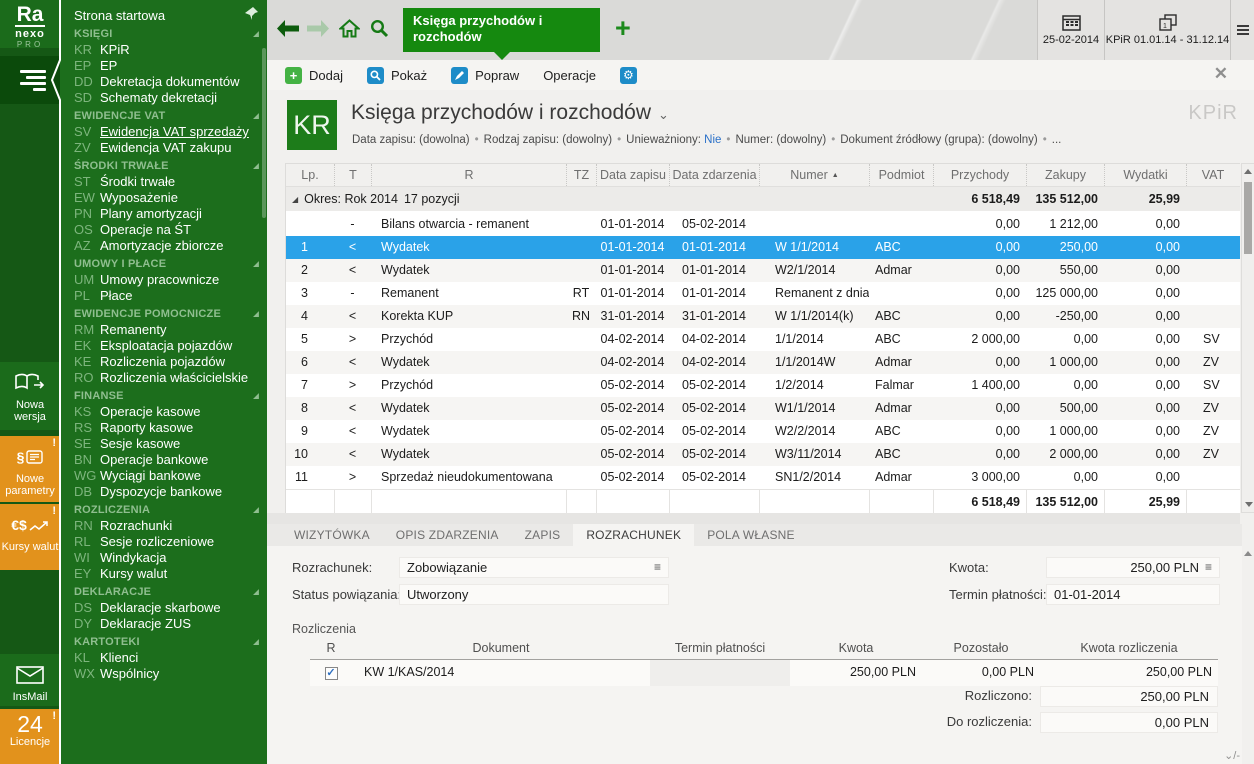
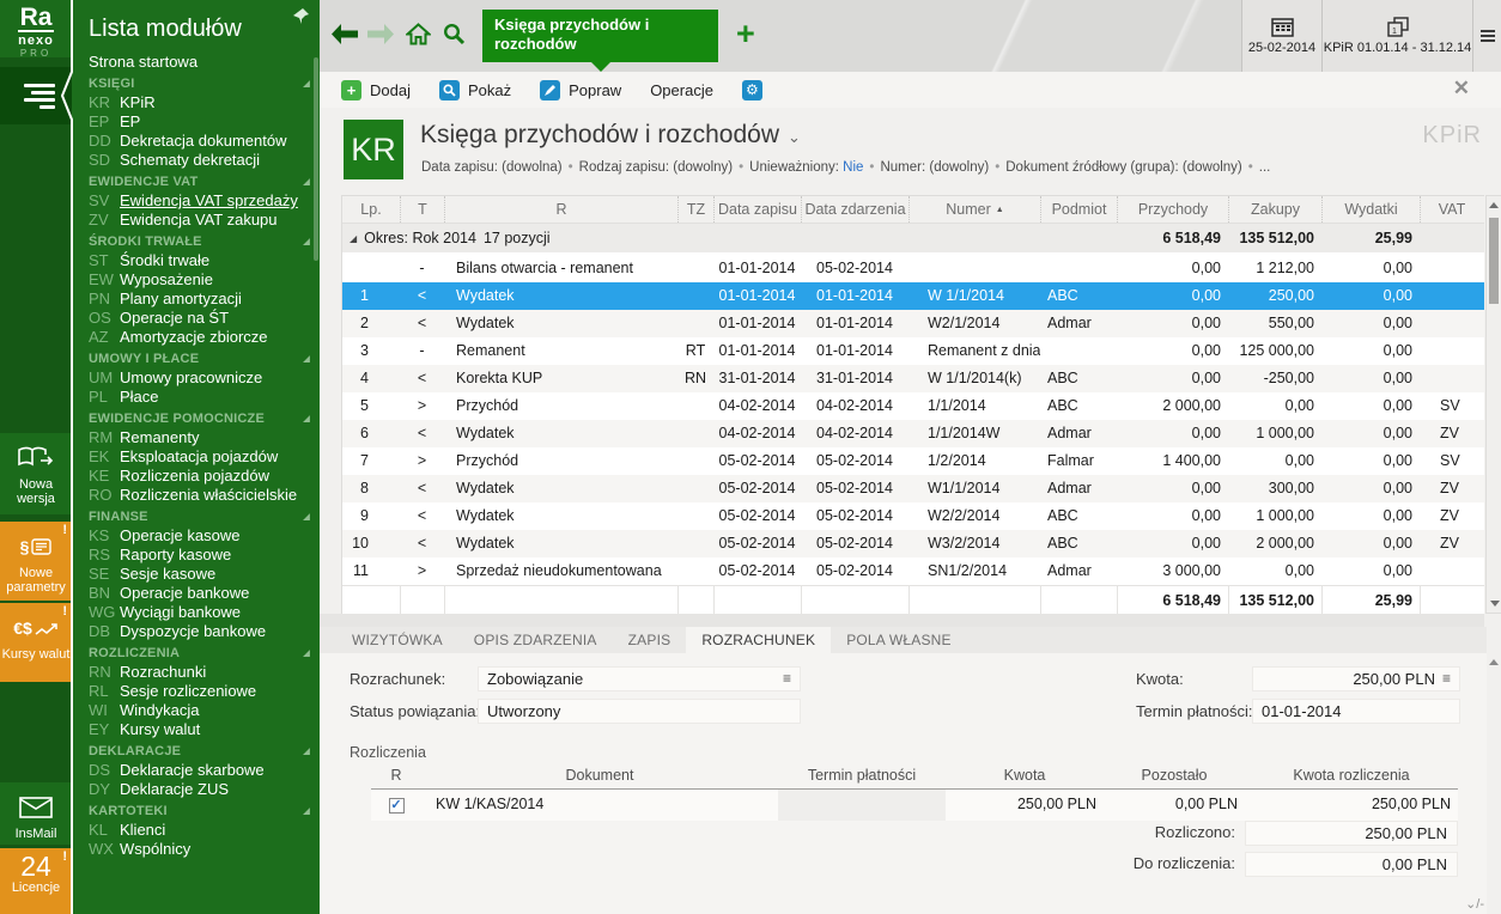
  Ra
  nexo
  PRO
  Nowa wersja
  !
  §
  Nowe parametry
  !
  €$
  Kursy walut
  InsMail
  !
  24
  Licencje
+ Lista modułów
  Strona startowa
  KSIĘGI
  KR
  KPiR
  EP
  EP
  DD
  Dekretacja dokumentów
  SD
  Schematy dekretacji
  EWIDENCJE VAT
  SV
  Ewidencja VAT sprzedaży
  ZV
  Ewidencja VAT zakupu
  ŚRODKI TRWAŁE
  ST
  Środki trwałe
  EW
  Wyposażenie
  PN
  Plany amortyzacji
  OS
  Operacje na ŚT
  AZ
  Amortyzacje zbiorcze
  UMOWY I PŁACE
  UM
  Umowy pracownicze
  PL
  Płace
  EWIDENCJE POMOCNICZE
  RM
  Remanenty
  EK
  Eksploatacja pojazdów
  KE
  Rozliczenia pojazdów
  RO
  Rozliczenia właścicielskie
  FINANSE
  KS
  Operacje kasowe
  RS
  Raporty kasowe
  SE
  Sesje kasowe
  BN
  Operacje bankowe
  WG
  Wyciągi bankowe
  DB
  Dyspozycje bankowe
  ROZLICZENIA
  RN
  Rozrachunki
  RL
  Sesje rozliczeniowe
  WI
  Windykacja
  EY
  Kursy walut
  DEKLARACJE
  DS
  Deklaracje skarbowe
  DY
  Deklaracje ZUS
  KARTOTEKI
  KL
  Klienci
  WX
  Wspólnicy
  Księga przychodów i rozchodów
  +
  25-02-2014
  KPiR 01.01.14 - 31.12.14
  +
  Dodaj
  Pokaż
  Popraw
  Operacje
  ⚙
  ✕
  KR
  Księga przychodów i rozchodów ⌄
  Data zapisu: (dowolna) • Rodzaj zapisu: (dowolny) • Unieważniony: Nie • Numer: (dowolny) • Dokument źródłowy (grupa): (dowolny) • ...
  KPiR
  Lp.
  T
  R
  TZ
  Data zapisu
  Data zdarzenia
  Numer
  Podmiot
  Przychody
  Zakupy
  Wydatki
  VAT
  ◢
  Okres: Rok 2014
  17 pozycji
  6 518,49
  135 512,00
  25,99
  -
  Bilans otwarcia - remanent
  01-01-2014
  05-02-2014
  0,00
  1 212,00
  0,00
  1
  <
  Wydatek
  01-01-2014
  01-01-2014
  W 1/1/2014
  ABC
  0,00
  250,00
  0,00
  2
  <
  Wydatek
  01-01-2014
  01-01-2014
  W2/1/2014
  Admar
  0,00
  550,00
  0,00
  3
  -
  Remanent
  RT
  01-01-2014
  01-01-2014
  Remanent z dnia
  0,00
  125 000,00
  0,00
  4
  <
  Korekta KUP
  RN
  31-01-2014
  31-01-2014
  W 1/1/2014(k)
  ABC
  0,00
  -250,00
  0,00
  5
  >
  Przychód
  04-02-2014
  04-02-2014
  1/1/2014
  ABC
  2 000,00
  0,00
  0,00
  SV
  6
  <
  Wydatek
  04-02-2014
  04-02-2014
  1/1/2014W
  Admar
  0,00
  1 000,00
  0,00
  ZV
  7
  >
  Przychód
  05-02-2014
  05-02-2014
  1/2/2014
  Falmar
  1 400,00
  0,00
  0,00
  SV
  8
  <
  Wydatek
  05-02-2014
  05-02-2014
  W1/1/2014
  Admar
  0,00
- 500,00
+ 300,00
  0,00
  ZV
  9
  <
  Wydatek
  05-02-2014
  05-02-2014
  W2/2/2014
  ABC
  0,00
  1 000,00
  0,00
  ZV
  10
  <
  Wydatek
  05-02-2014
  05-02-2014
- W3/11/2014
+ W3/2/2014
  ABC
  0,00
  2 000,00
  0,00
  ZV
  11
  >
  Sprzedaż nieudokumentowana
  05-02-2014
  05-02-2014
  SN1/2/2014
  Admar
  3 000,00
  0,00
  0,00
  6 518,49
  135 512,00
  25,99
  WIZYTÓWKA
  OPIS ZDARZENIA
  ZAPIS
  ROZRACHUNEK
  POLA WŁASNE
  Rozrachunek:
  Zobowiązanie
  ≡
  Status powiązania
  Utworzony
  Kwota:
  250,00 PLN
  ≡
  Termin płatności:
  01-01-2014
  Rozliczenia
  R
  Dokument
  Termin płatności
  Kwota
  Pozostało
  Kwota rozliczenia
  ✓
  KW 1/KAS/2014
  250,00 PLN
  0,00 PLN
  250,00 PLN
  Rozliczono:
  250,00 PLN
  Do rozliczenia:
  0,00 PLN
  ⌄/-
